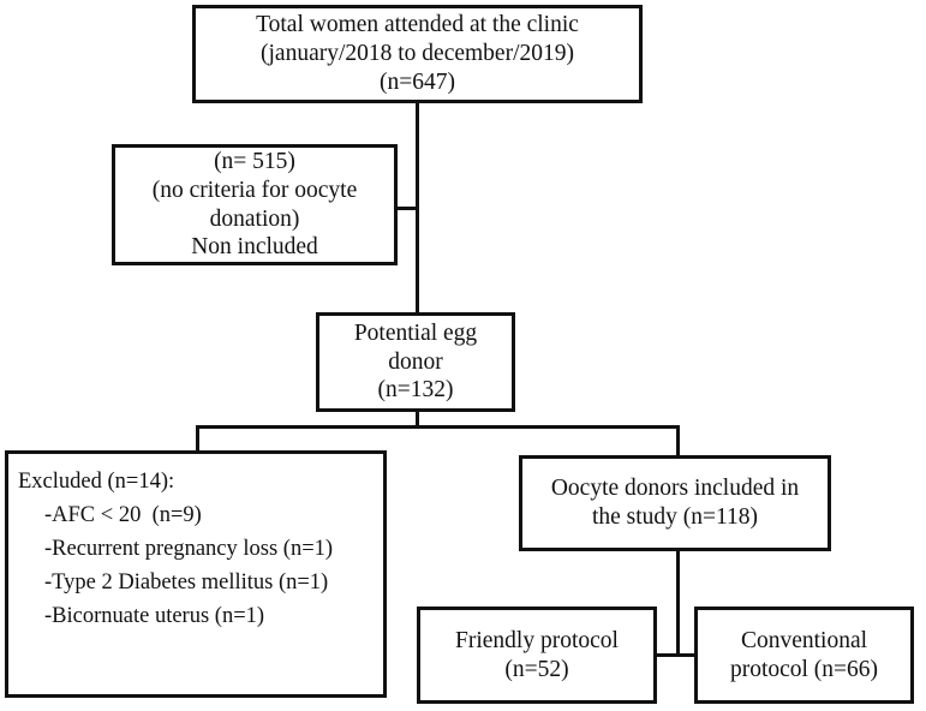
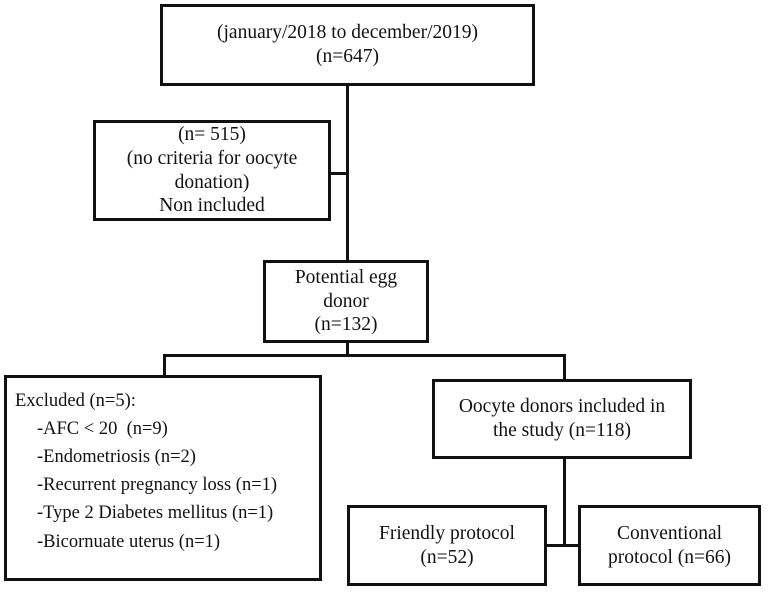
- Total women attended at the clinic
  (january/2018 to december/2019)
  (n=647)
  (n= 515)
  (no criteria for oocyte
  donation)
  Non included
  Potential egg
  donor
  (n=132)
- Excluded (n=14):
+ Excluded (n=5):
  -AFC < 20 (n=9)
+ -Endometriosis (n=2)
  -Recurrent pregnancy loss (n=1)
  -Type 2 Diabetes mellitus (n=1)
  -Bicornuate uterus (n=1)
  Oocyte donors included in
  the study (n=118)
  Friendly protocol
  (n=52)
  Conventional
  protocol (n=66)
